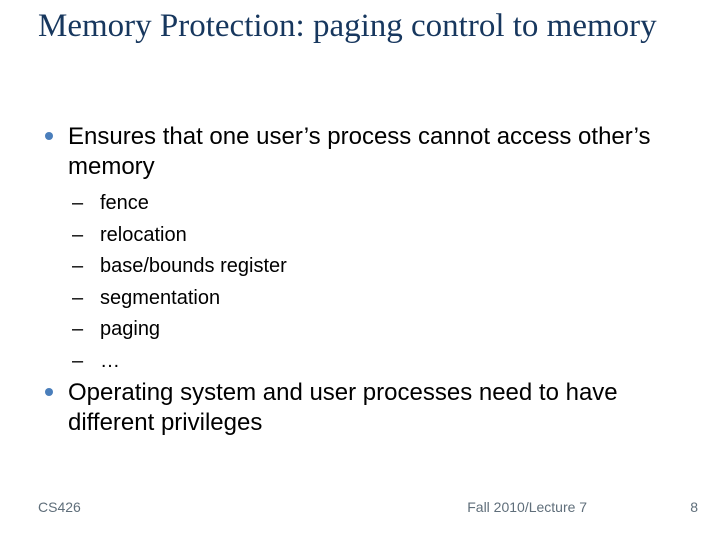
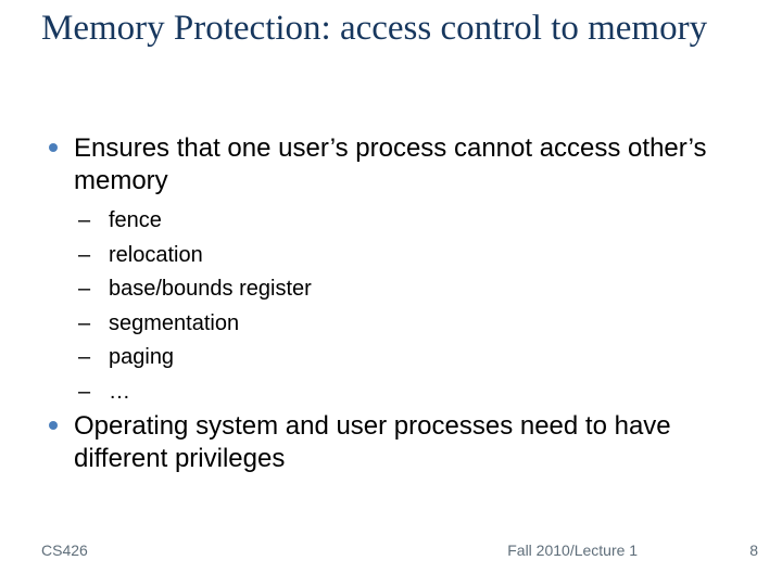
- Memory Protection: paging control to memory
+ Memory Protection: access control to memory
  Ensures that one user’s process cannot access other’s memory
  –
  fence
  –
  relocation
  –
  base/bounds register
  –
  segmentation
  –
  paging
  –
  …
  Operating system and user processes need to have different privileges
  CS426
- Fall 2010/Lecture 7
+ Fall 2010/Lecture 1
  8
